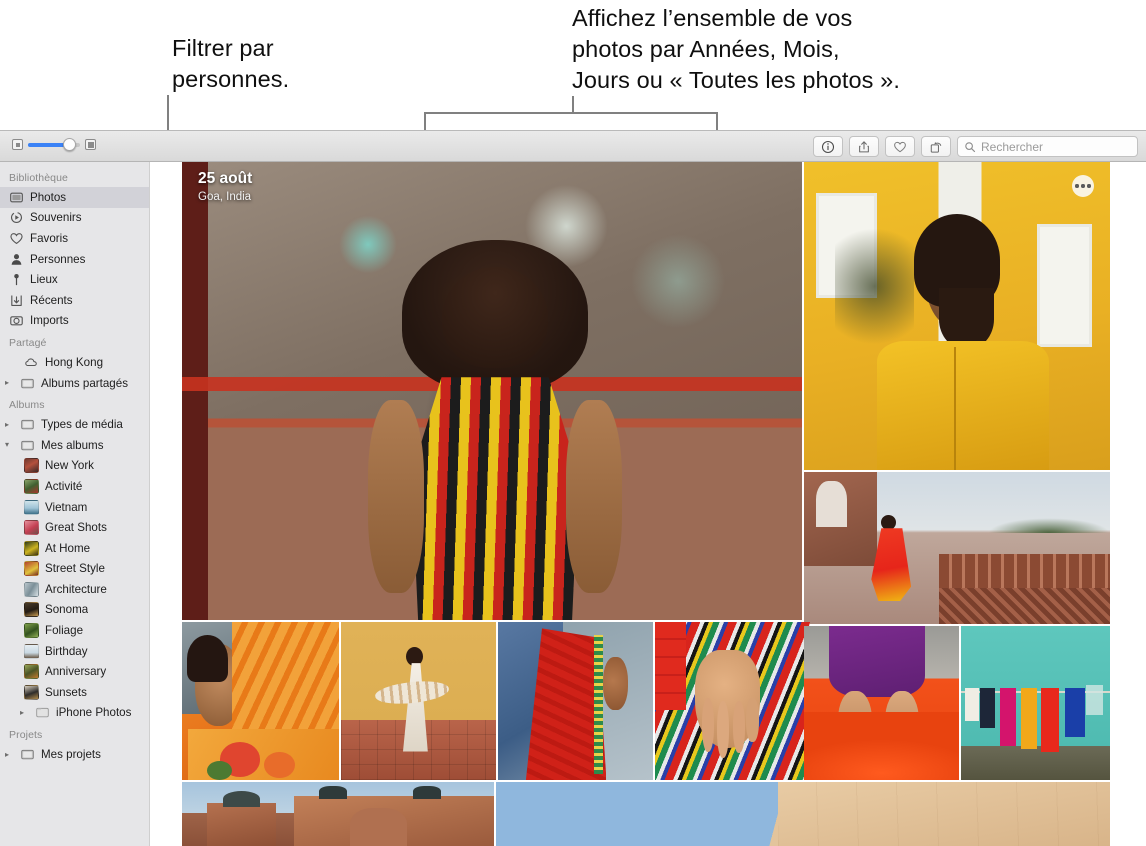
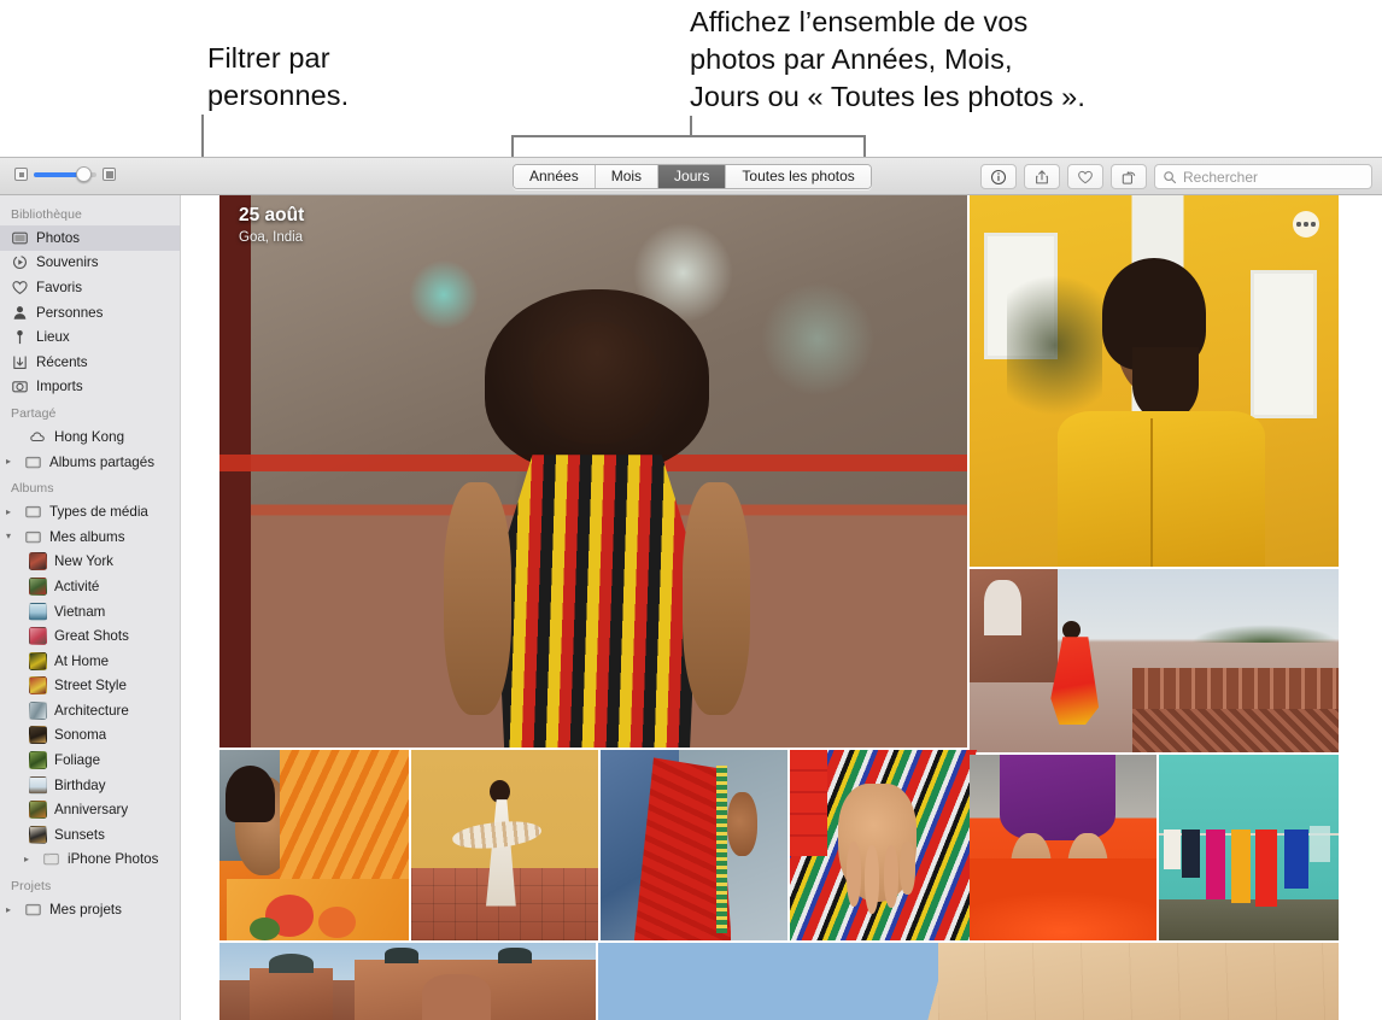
  Filtrer par
  personnes.
  Affichez l’ensemble de vos
  photos par Années, Mois,
  Jours ou « Toutes les photos ».
+ Années
+ Mois
+ Jours
+ Toutes les photos
  Rechercher
  Bibliothèque
  Photos
  Souvenirs
  Favoris
  Personnes
  Lieux
  Récents
  Imports
  Partagé
  Hong Kong
  ▸
  Albums partagés
  Albums
  ▸
  Types de média
  ▾
  Mes albums
  New York
  Activité
  Vietnam
  Great Shots
  At Home
  Street Style
  Architecture
  Sonoma
  Foliage
  Birthday
  Anniversary
  Sunsets
  ▸
  iPhone Photos
  Projets
  ▸
  Mes projets
  25 août
  Goa, India
